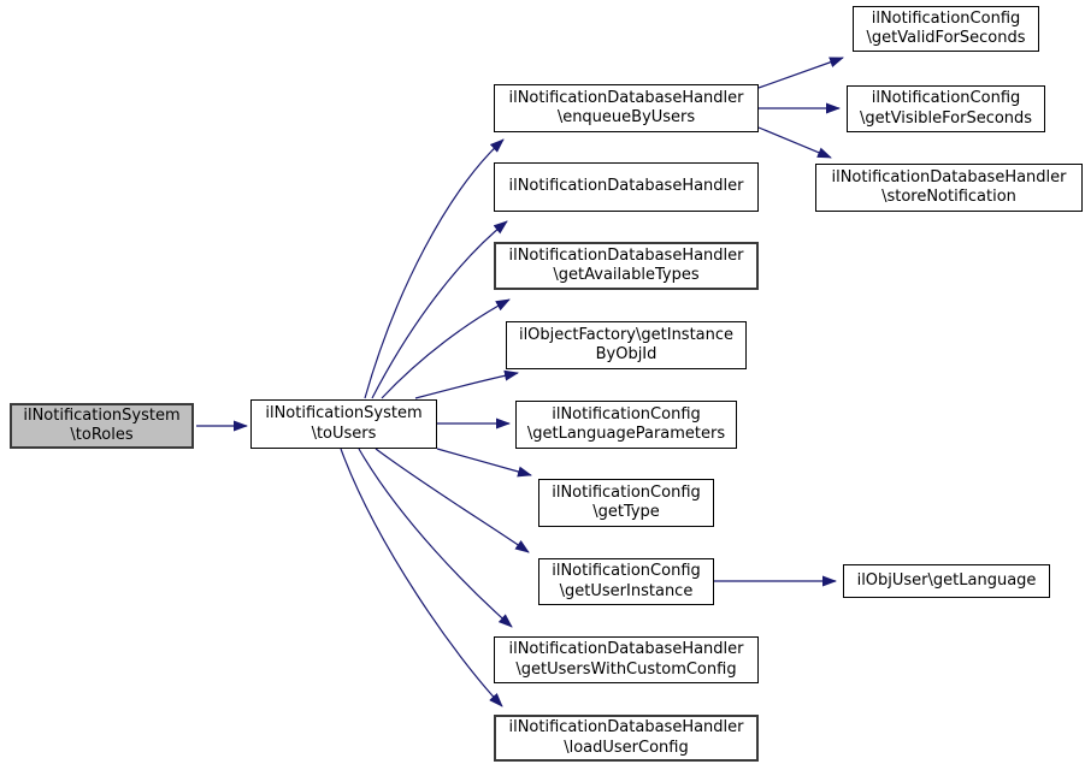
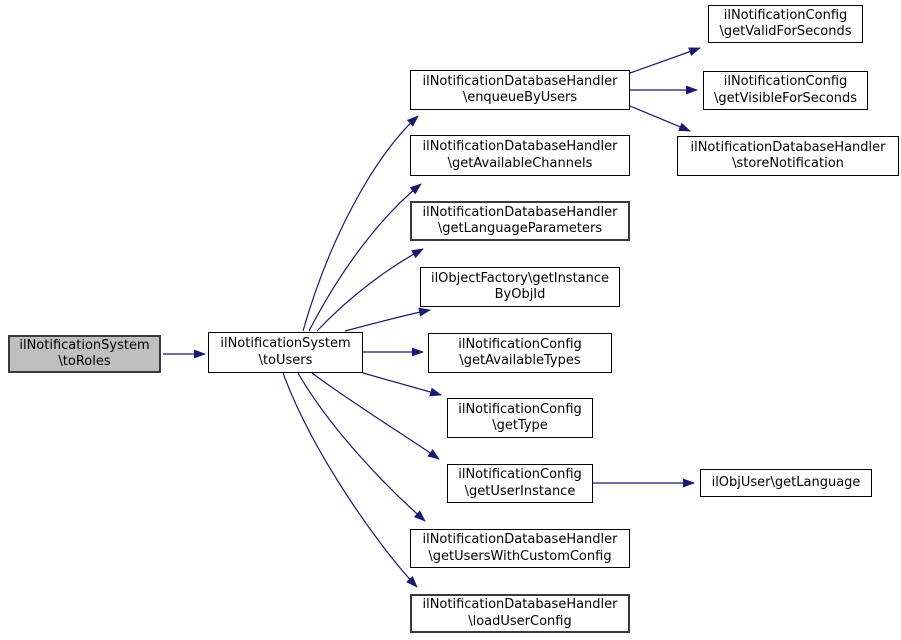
  ilNotificationSystem
  \toRoles
  ilNotificationSystem
  \toUsers
  ilNotificationDatabaseHandler
  \enqueueByUsers
  ilNotificationDatabaseHandler
+ \getAvailableChannels
  ilNotificationDatabaseHandler
- \getAvailableTypes
+ \getLanguageParameters
  ilObjectFactory\getInstance
  ByObjId
  ilNotificationConfig
- \getLanguageParameters
+ \getAvailableTypes
  ilNotificationConfig
  \getType
  ilNotificationConfig
  \getUserInstance
  ilNotificationDatabaseHandler
  \getUsersWithCustomConfig
  ilNotificationDatabaseHandler
  \loadUserConfig
  ilNotificationConfig
  \getValidForSeconds
  ilNotificationConfig
  \getVisibleForSeconds
  ilNotificationDatabaseHandler
  \storeNotification
  ilObjUser\getLanguage
